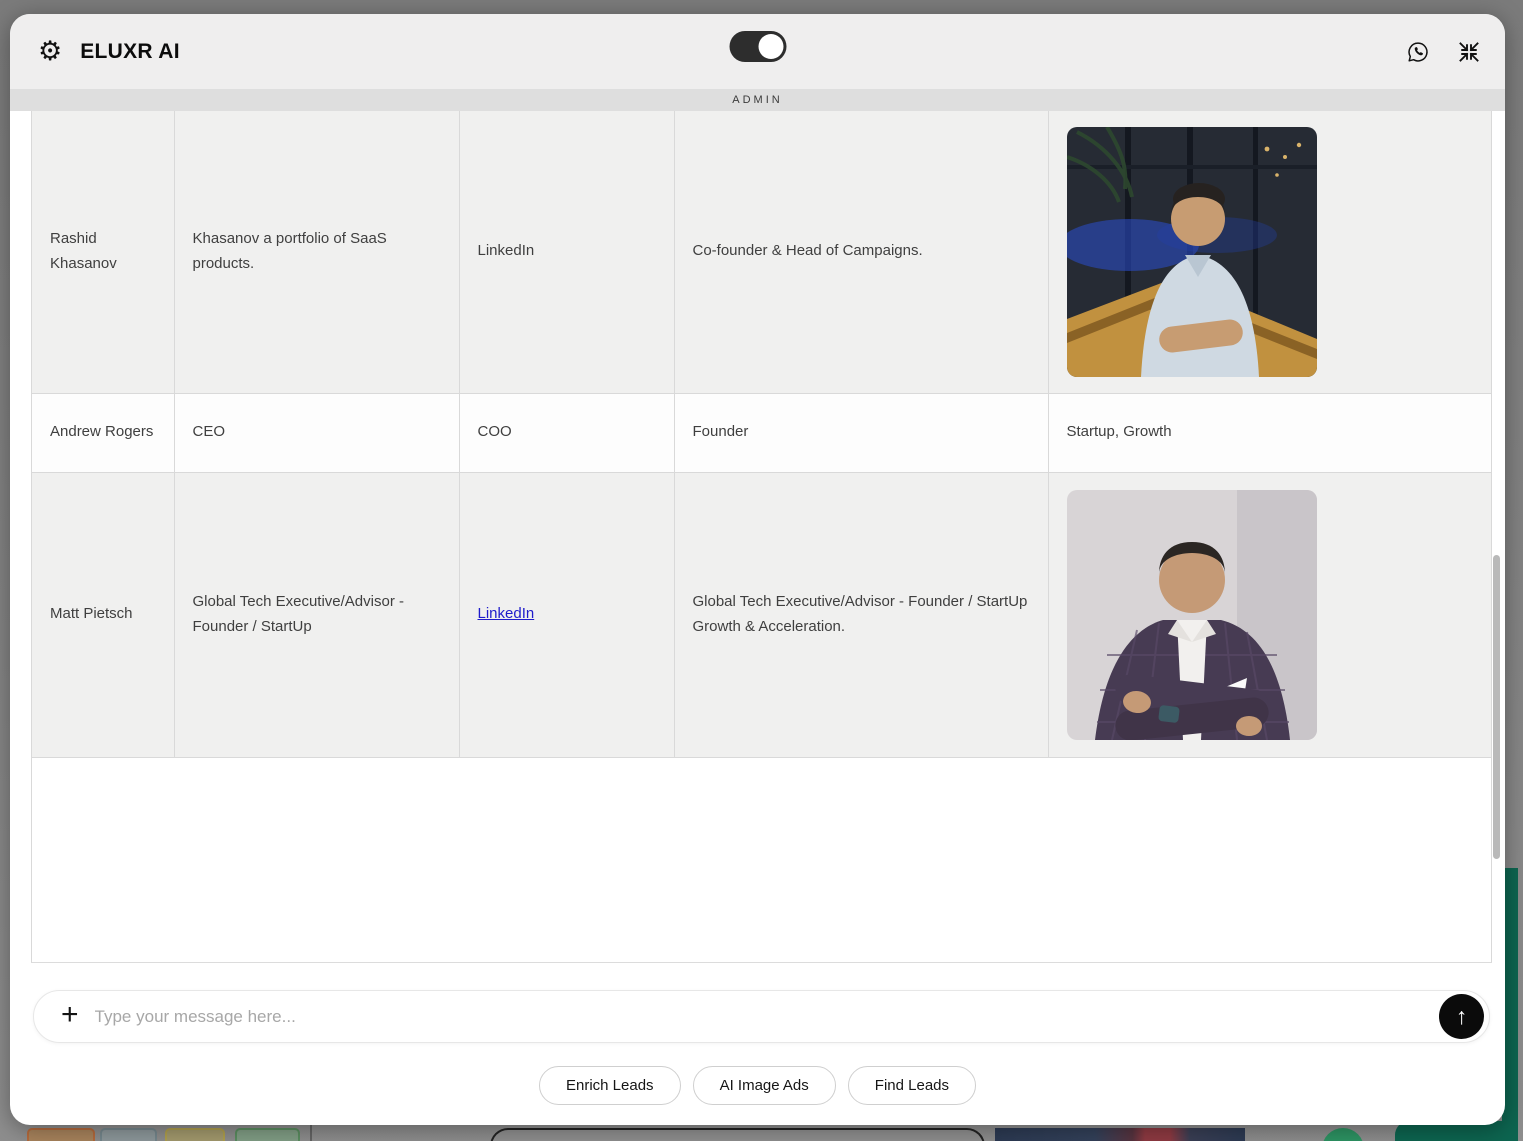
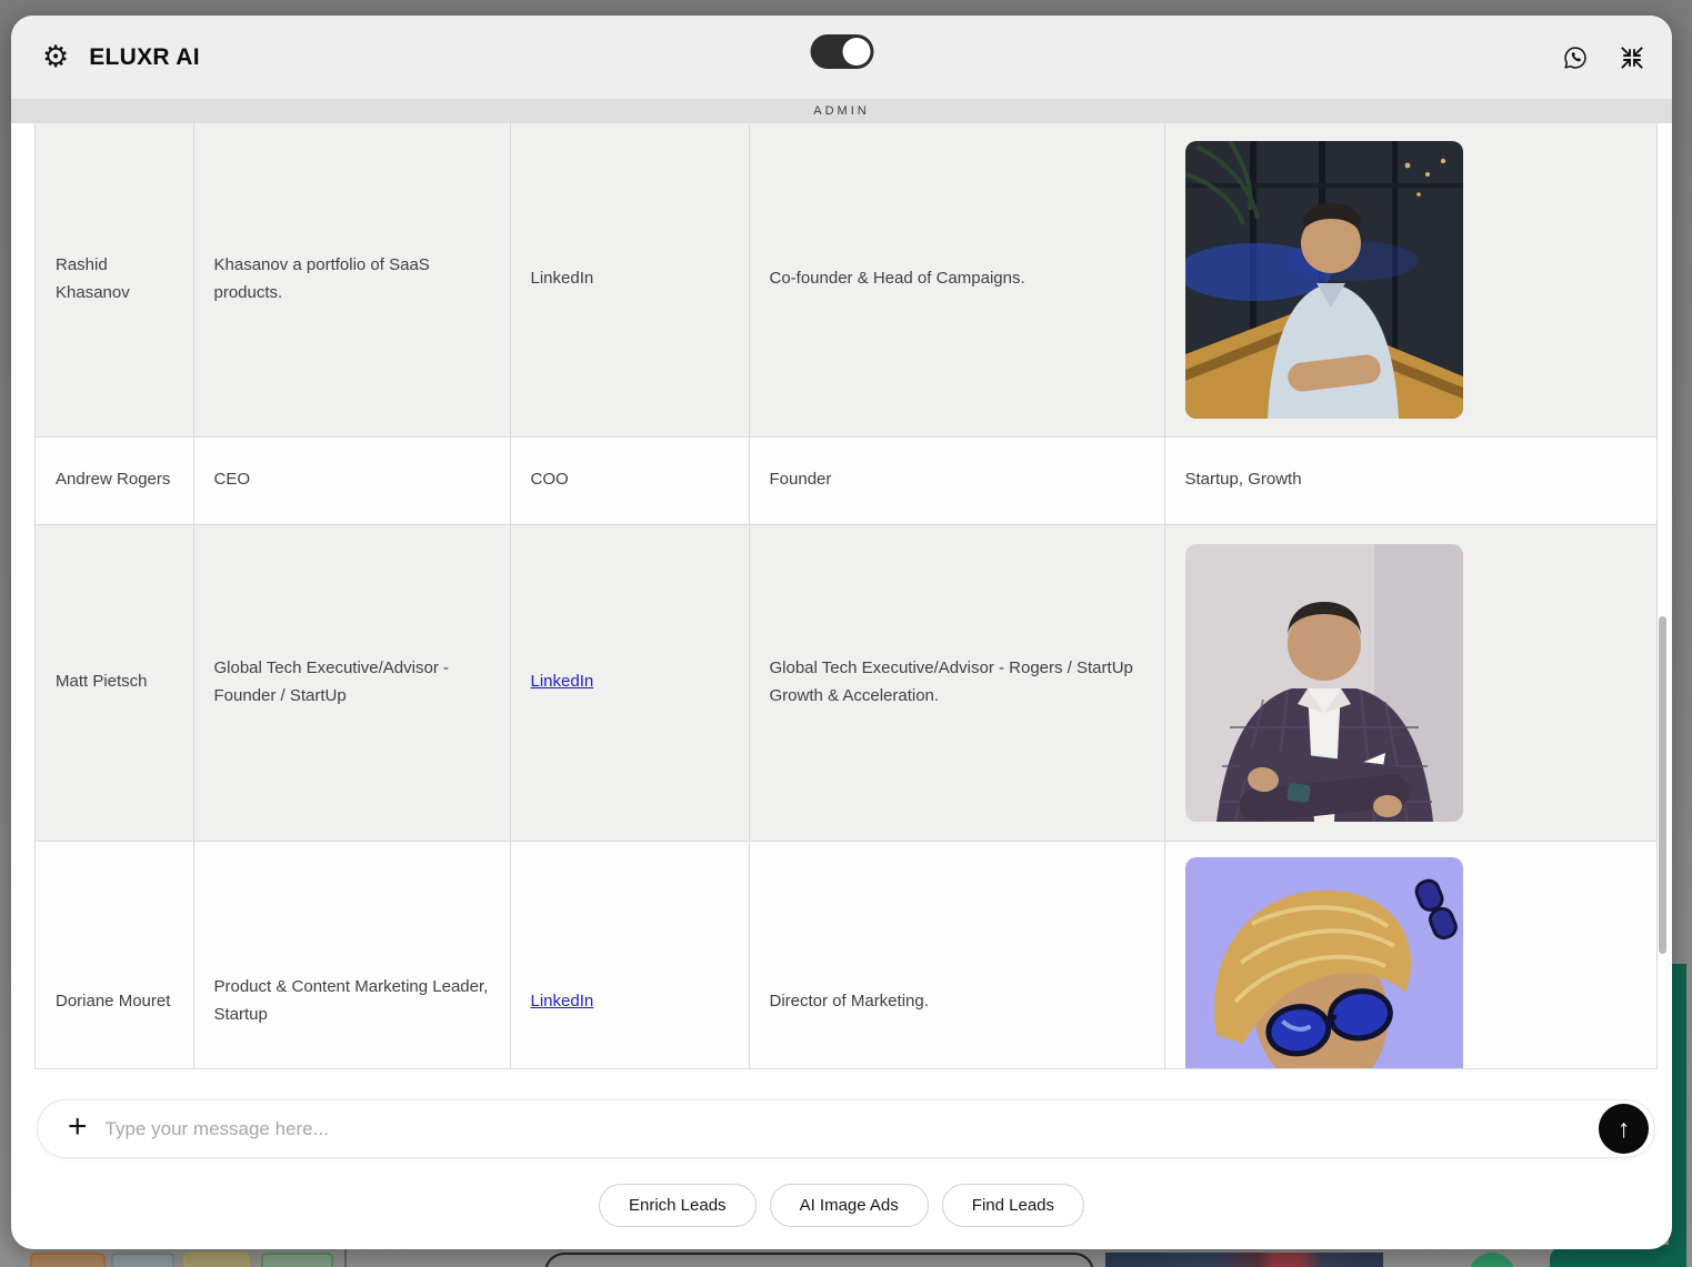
  ⚙
  ELUXR AI
  ADMIN
  Rashid Khasanov	Khasanov a portfolio of SaaS products.	LinkedIn	Co-founder & Head of Campaigns.
  Andrew Rogers	CEO	COO	Founder	Startup, Growth
- Matt Pietsch	Global Tech Executive/Advisor - Founder / StartUp	LinkedIn	Global Tech Executive/Advisor - Founder / StartUp Growth & Acceleration.
+ Matt Pietsch	Global Tech Executive/Advisor - Founder / StartUp	LinkedIn	Global Tech Executive/Advisor - Rogers / StartUp Growth & Acceleration.
+ Doriane Mouret	Product & Content Marketing Leader, Startup	LinkedIn	Director of Marketing.
  +
  Type your message here...
  ↑
  Enrich Leads
  AI Image Ads
  Find Leads
